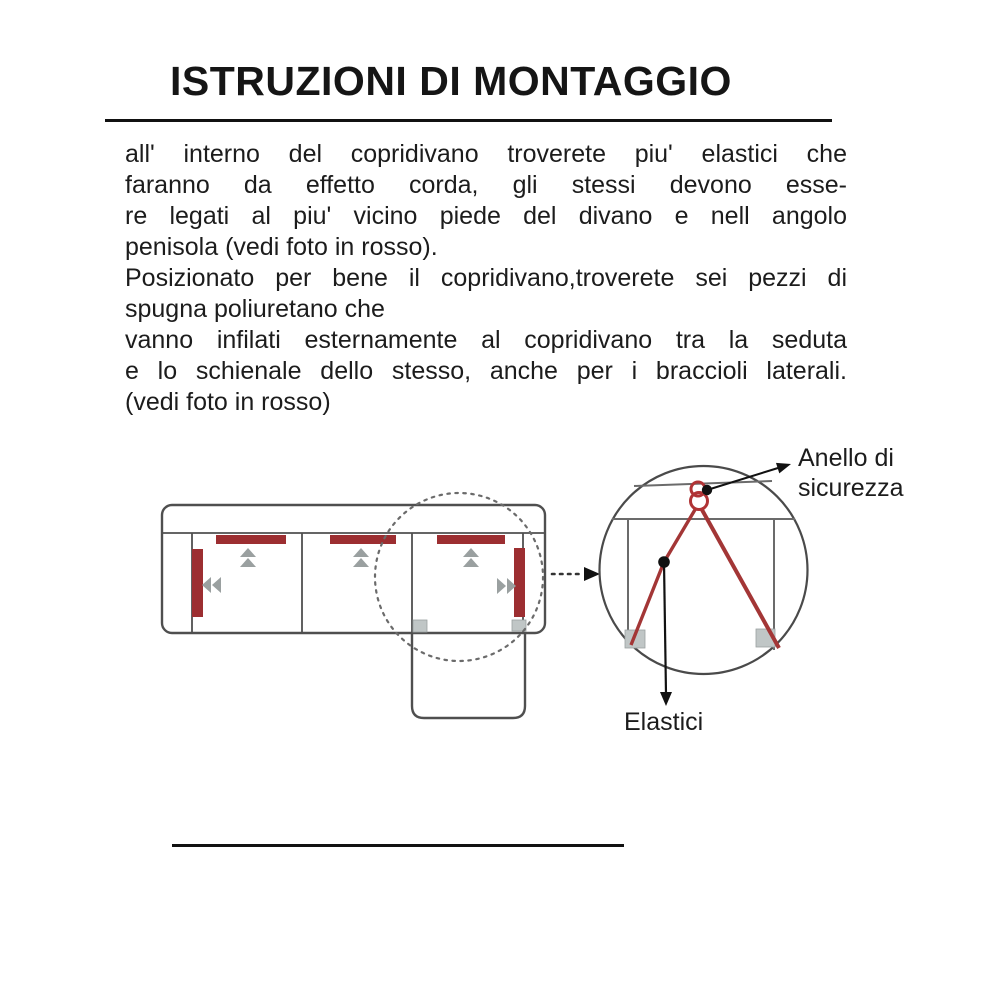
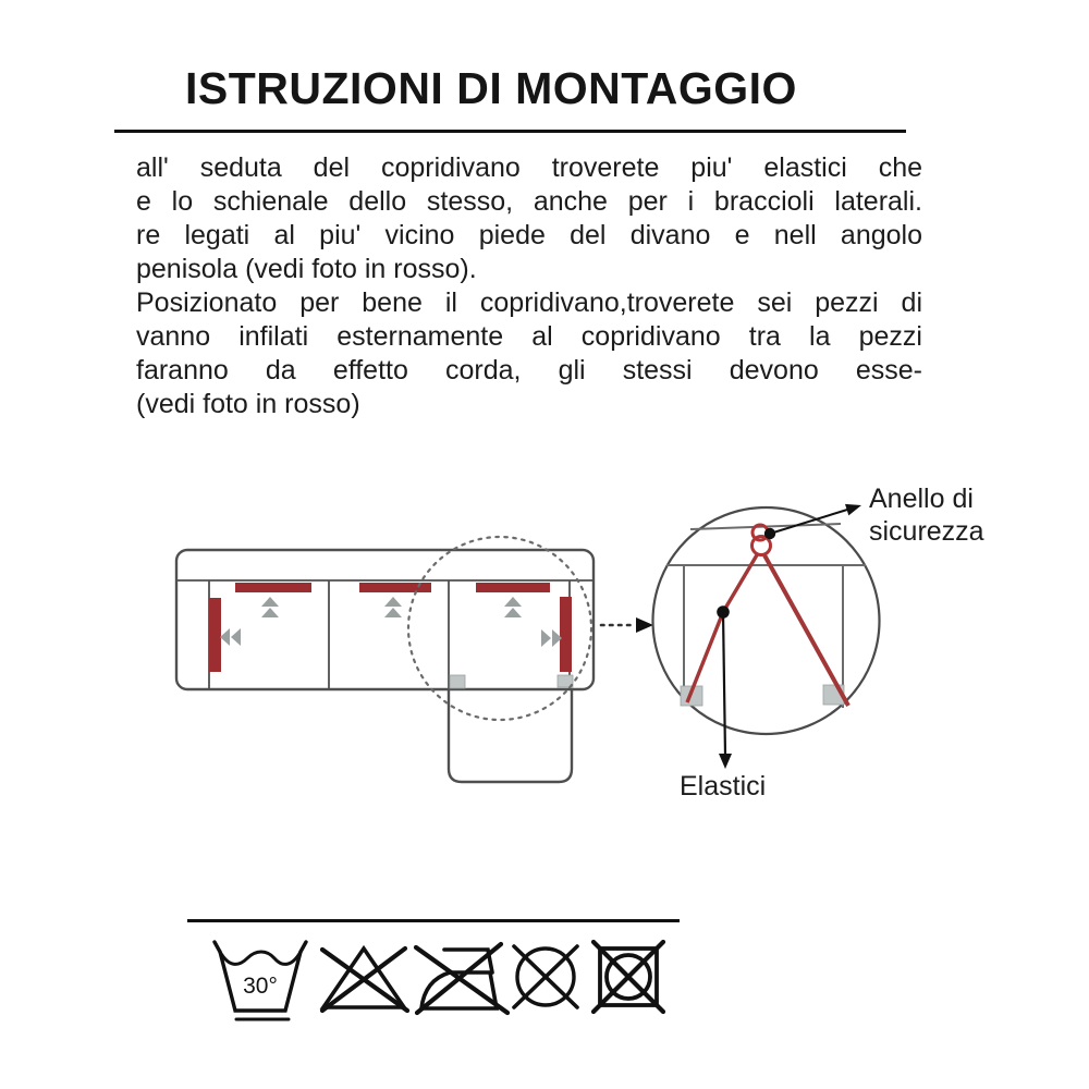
  ISTRUZIONI DI MONTAGGIO
- all' interno del copridivano troverete piu' elastici che
+ all' seduta del copridivano troverete piu' elastici che
- faranno da effetto corda, gli stessi devono esse-
+ e lo schienale dello stesso, anche per i braccioli laterali.
  re legati al piu' vicino piede del divano e nell angolo
  penisola (vedi foto in rosso).
  Posizionato per bene il copridivano,troverete sei pezzi di
- spugna poliuretano che
- vanno infilati esternamente al copridivano tra la seduta
+ vanno infilati esternamente al copridivano tra la pezzi
- e lo schienale dello stesso, anche per i braccioli laterali.
+ faranno da effetto corda, gli stessi devono esse-
  (vedi foto in rosso)
  Anello di sicurezza
  Elastici
+ 30°
